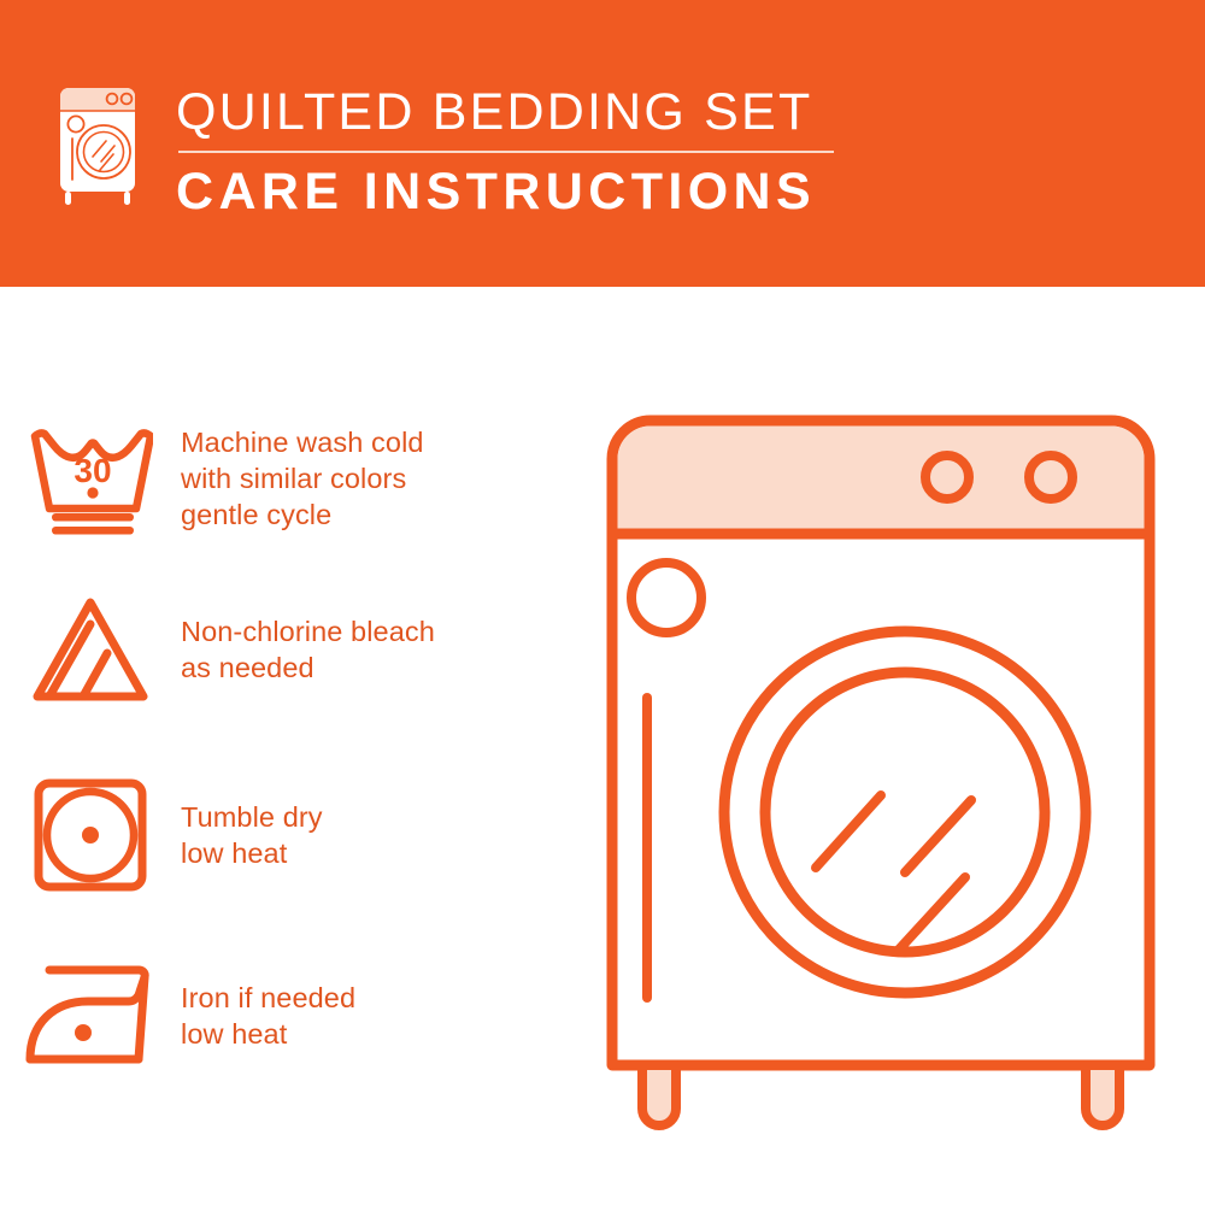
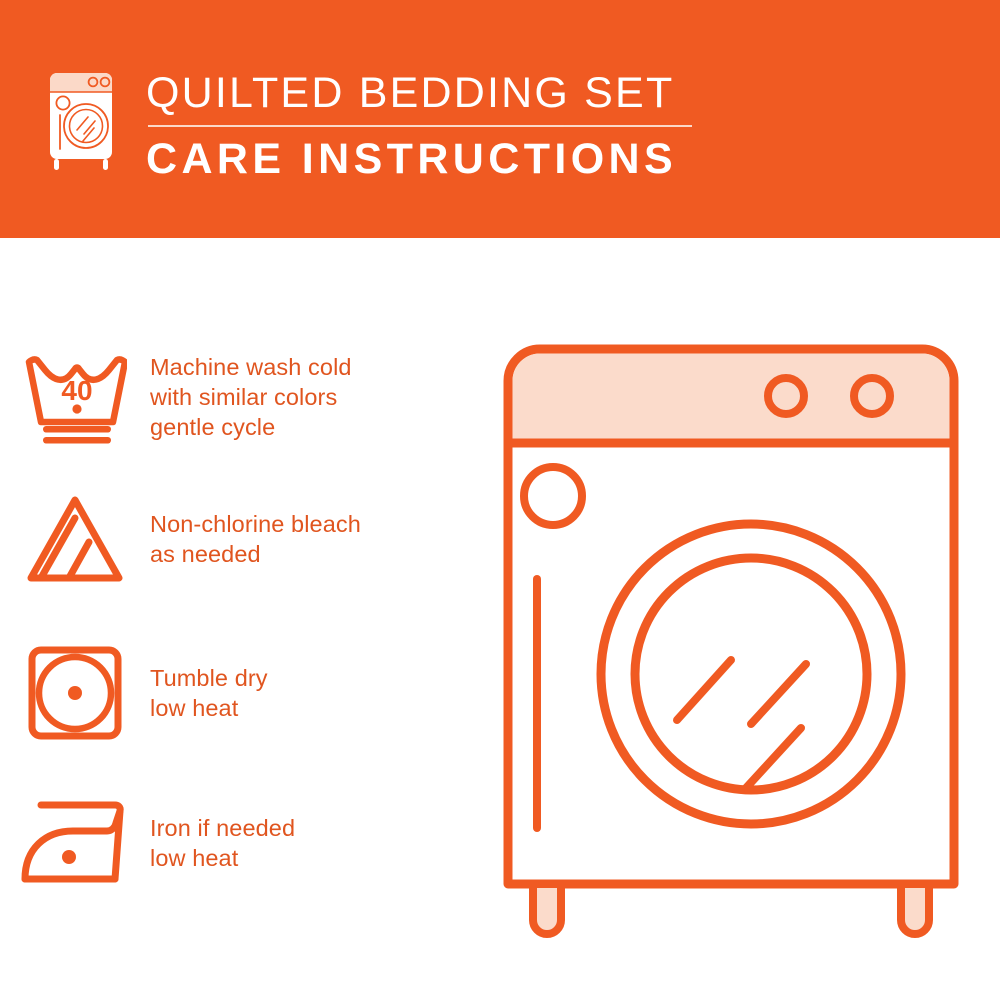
  QUILTED BEDDING SET
  CARE INSTRUCTIONS
- 30
+ 40
  Machine wash cold
  with similar colors
  gentle cycle
  Non-chlorine bleach
  as needed
  Tumble dry
  low heat
  Iron if needed
  low heat
